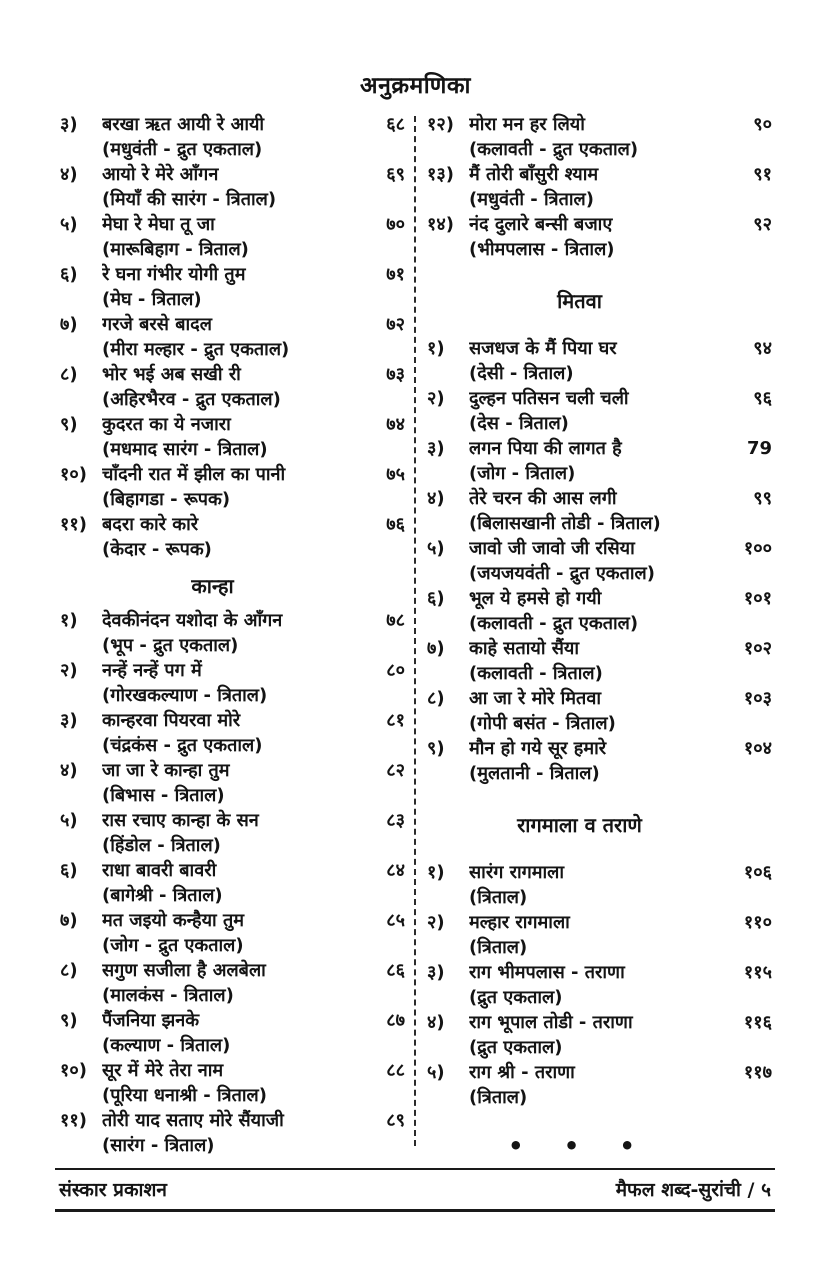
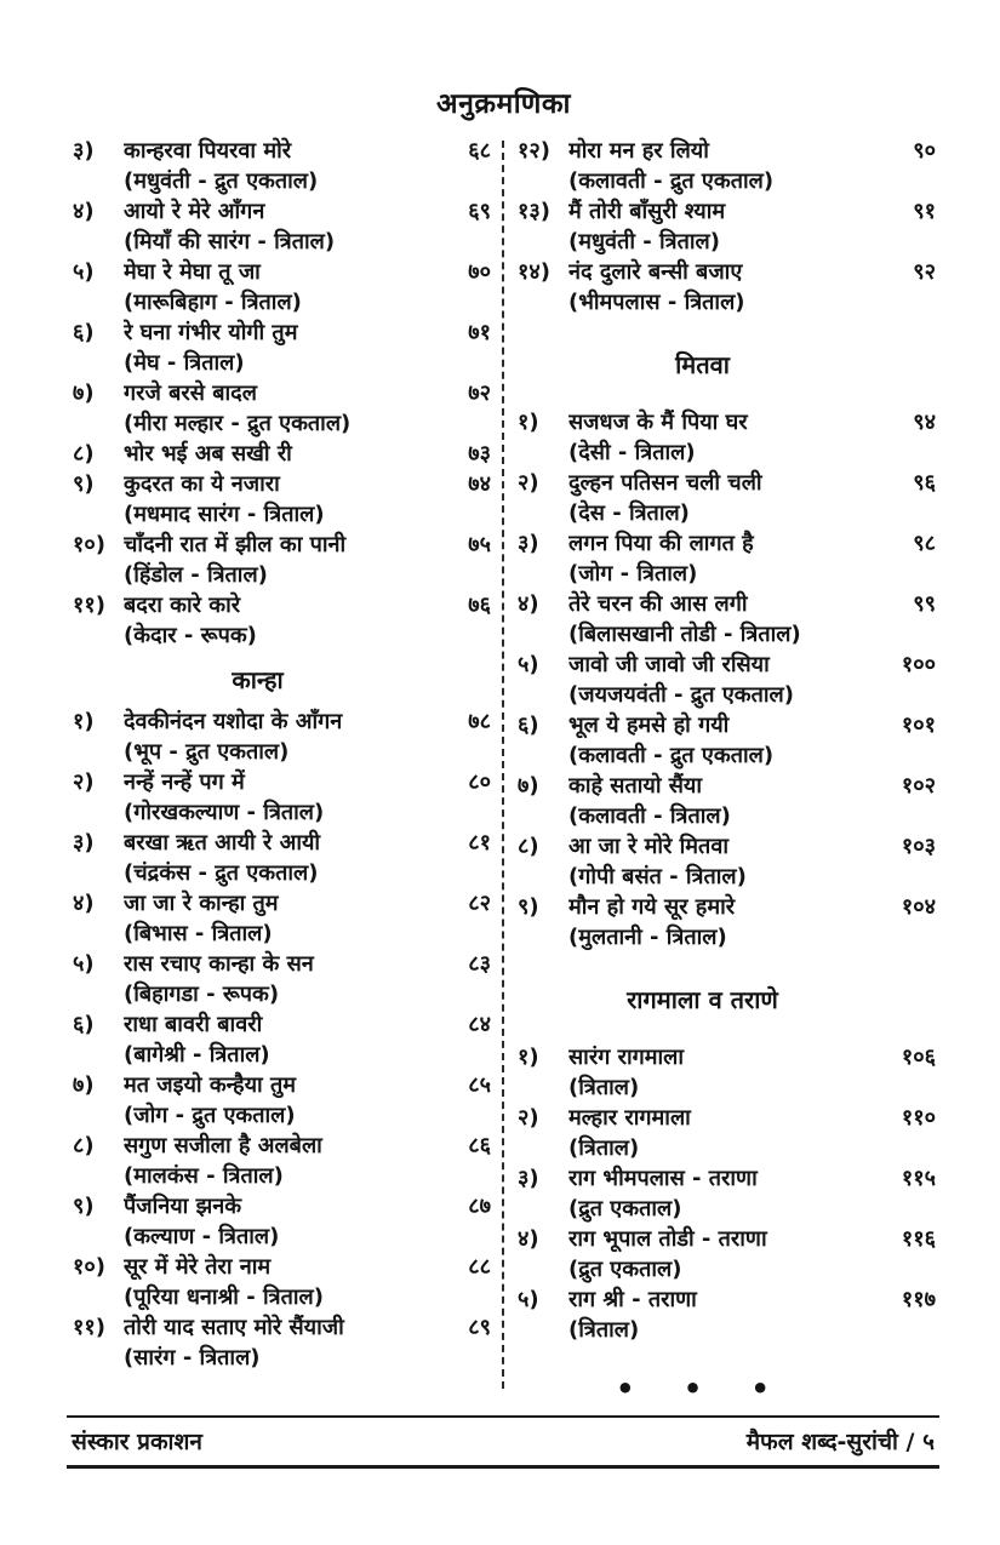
  अनुक्रमणिका
  ३)
- बरखा ऋत आयी रे आयी
+ कान्हरवा पियरवा मोरे
  ६८
  (मधुवंती - द्रुत एकताल)
  ४)
  आयो रे मेरे आँगन
  ६९
  (मियाँ की सारंग - त्रिताल)
  ५)
  मेघा रे मेघा तू जा
  ७०
  (मारूबिहाग - त्रिताल)
  ६)
  रे घना गंभीर योगी तुम
  ७१
  (मेघ - त्रिताल)
  ७)
  गरजे बरसे बादल
  ७२
  (मीरा मल्हार - द्रुत एकताल)
  ८)
  भोर भई अब सखी री
  ७३
- (अहिरभैरव - द्रुत एकताल)
  ९)
  कुदरत का ये नजारा
  ७४
  (मधमाद सारंग - त्रिताल)
  १०)
  चाँदनी रात में झील का पानी
  ७५
- (बिहागडा - रूपक)
+ (हिंडोल - त्रिताल)
  ११)
  बदरा कारे कारे
  ७६
  (केदार - रूपक)
  कान्हा
  १)
  देवकीनंदन यशोदा के आँगन
  ७८
  (भूप - द्रुत एकताल)
  २)
  नन्हें नन्हें पग में
  ८०
  (गोरखकल्याण - त्रिताल)
  ३)
- कान्हरवा पियरवा मोरे
+ बरखा ऋत आयी रे आयी
  ८१
  (चंद्रकंस - द्रुत एकताल)
  ४)
  जा जा रे कान्हा तुम
  ८२
  (बिभास - त्रिताल)
  ५)
  रास रचाए कान्हा के सन
  ८३
- (हिंडोल - त्रिताल)
+ (बिहागडा - रूपक)
  ६)
  राधा बावरी बावरी
  ८४
  (बागेश्री - त्रिताल)
  ७)
  मत जइयो कन्हैया तुम
  ८५
  (जोग - द्रुत एकताल)
  ८)
  सगुण सजीला है अलबेला
  ८६
  (मालकंस - त्रिताल)
  ९)
  पैंजनिया झनके
  ८७
  (कल्याण - त्रिताल)
  १०)
  सूर में मेरे तेरा नाम
  ८८
  (पूरिया धनाश्री - त्रिताल)
  ११)
  तोरी याद सताए मोरे सैंयाजी
  ८९
  (सारंग - त्रिताल)
  १२)
  मोरा मन हर लियो
  ९०
  (कलावती - द्रुत एकताल)
  १३)
  मैं तोरी बाँसुरी श्याम
  ९१
  (मधुवंती - त्रिताल)
  १४)
  नंद दुलारे बन्सी बजाए
  ९२
  (भीमपलास - त्रिताल)
  मितवा
  १)
  सजधज के मैं पिया घर
  ९४
  (देसी - त्रिताल)
  २)
  दुल्हन पतिसन चली चली
  ९६
  (देस - त्रिताल)
  ३)
  लगन पिया की लागत है
- 79
+ ९८
  (जोग - त्रिताल)
  ४)
  तेरे चरन की आस लगी
  ९९
  (बिलासखानी तोडी - त्रिताल)
  ५)
  जावो जी जावो जी रसिया
  १००
  (जयजयवंती - द्रुत एकताल)
  ६)
  भूल ये हमसे हो गयी
  १०१
  (कलावती - द्रुत एकताल)
  ७)
  काहे सतायो सैंया
  १०२
  (कलावती - त्रिताल)
  ८)
  आ जा रे मोरे मितवा
  १०३
  (गोपी बसंत - त्रिताल)
  ९)
  मौन हो गये सूर हमारे
  १०४
  (मुलतानी - त्रिताल)
  रागमाला व तराणे
  १)
  सारंग रागमाला
  १०६
  (त्रिताल)
  २)
  मल्हार रागमाला
  ११०
  (त्रिताल)
  ३)
  राग भीमपलास - तराणा
  ११५
  (द्रुत एकताल)
  ४)
  राग भूपाल तोडी - तराणा
  ११६
  (द्रुत एकताल)
  ५)
  राग श्री - तराणा
  ११७
  (त्रिताल)
  • • •
  संस्कार प्रकाशन
  मैफल शब्द-सुरांची / ५
